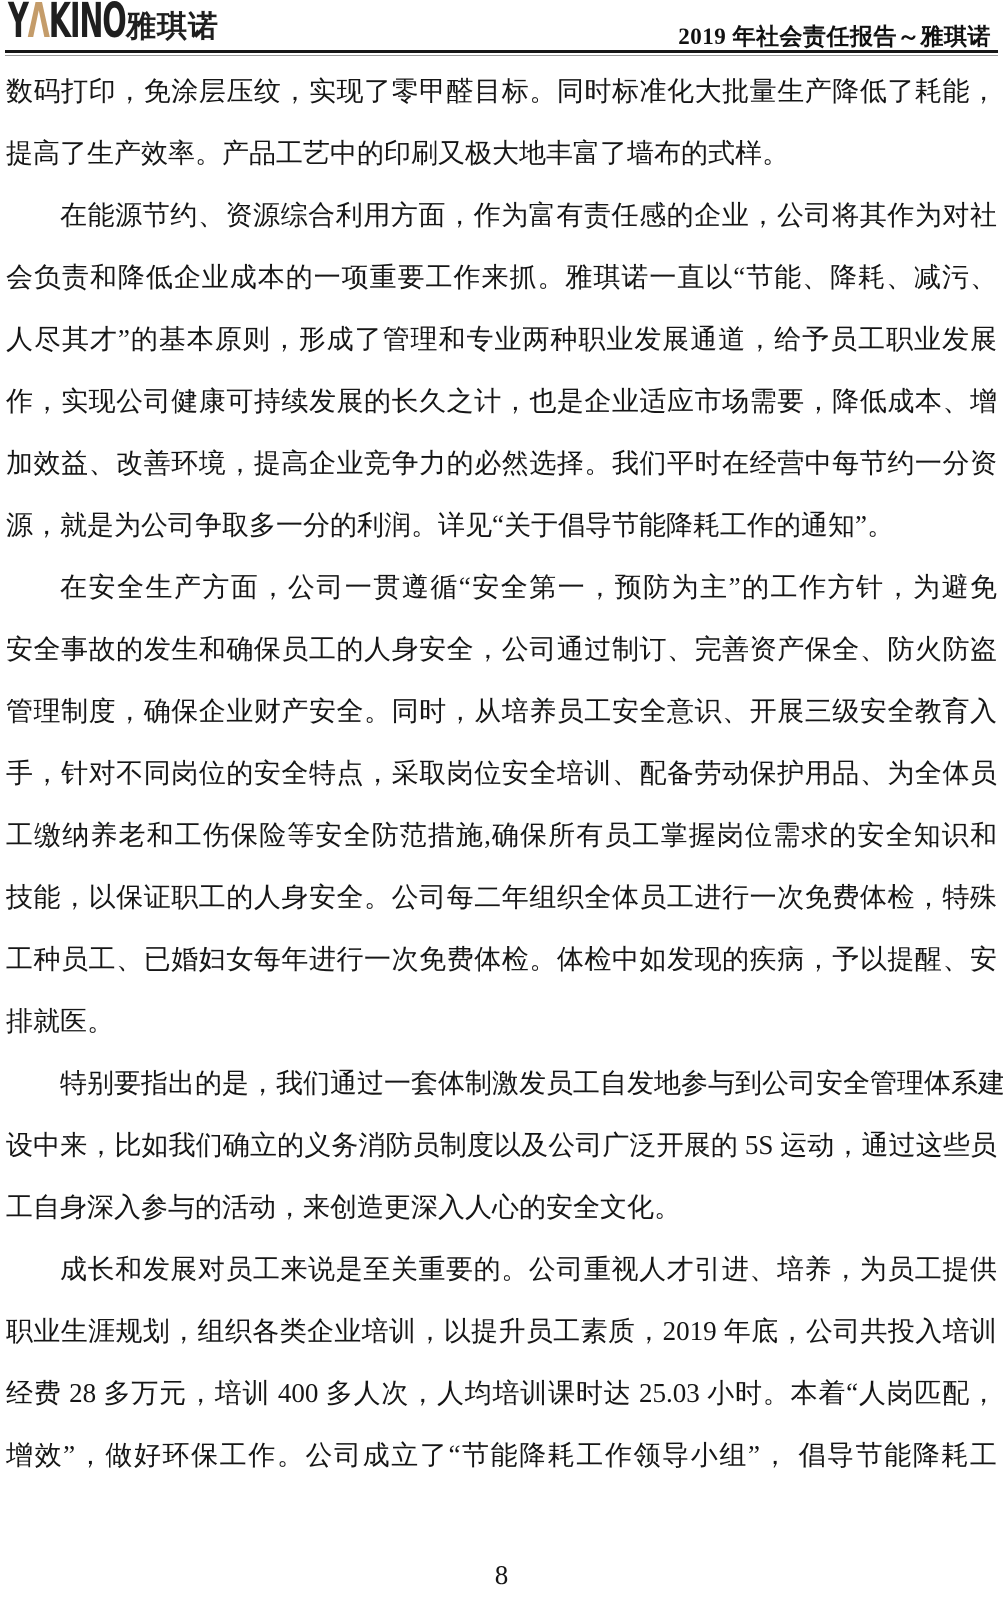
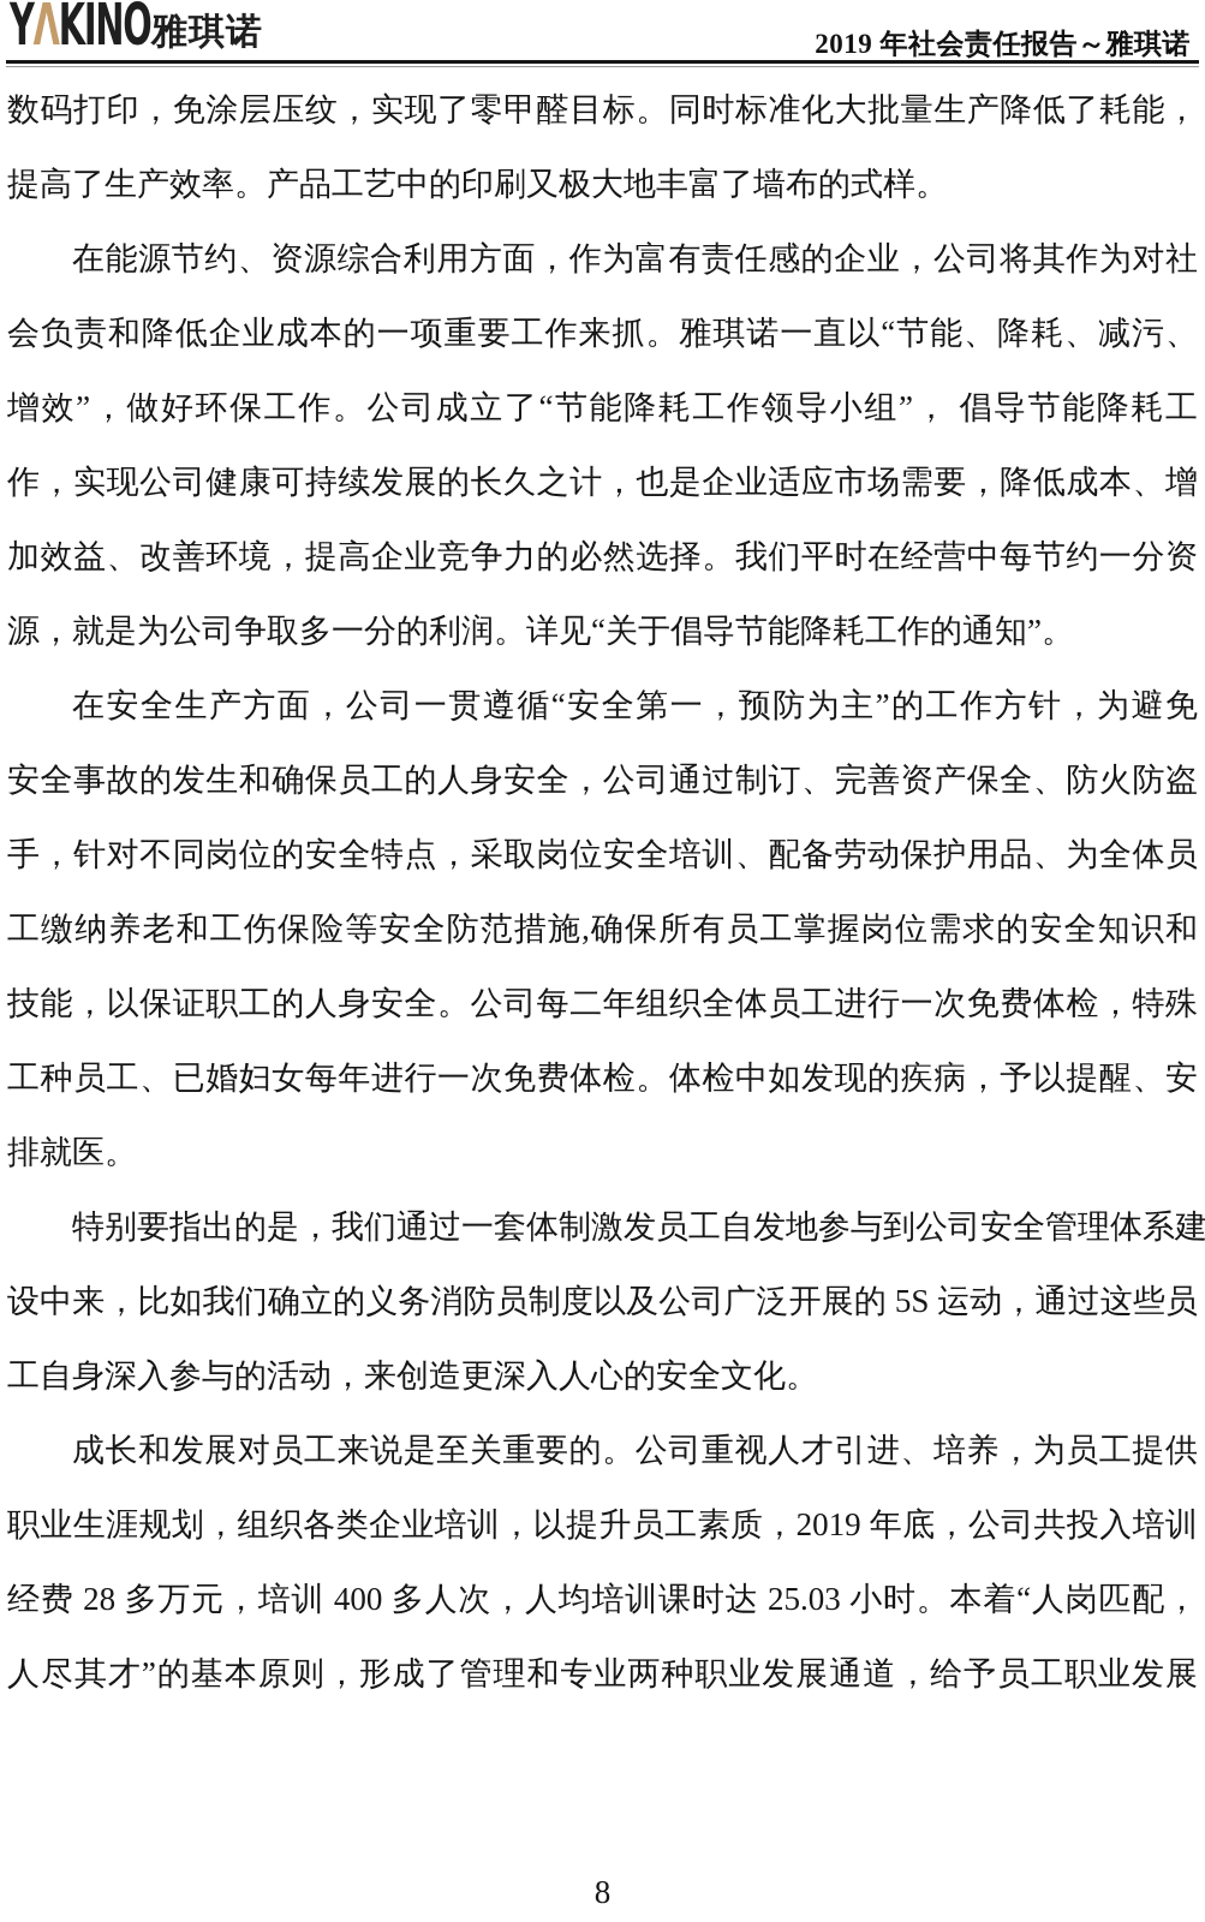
  YΛKINO
  雅琪诺
  2019 年社会责任报告～雅琪诺
  数码打印，免涂层压纹，实现了零甲醛目标。同时标准化大批量生产降低了耗能，
  提高了生产效率。产品工艺中的印刷又极大地丰富了墙布的式样。
  在能源节约、资源综合利用方面，作为富有责任感的企业，公司将其作为对社
  会负责和降低企业成本的一项重要工作来抓。雅琪诺一直以“节能、降耗、减污、
- 人尽其才”的基本原则，形成了管理和专业两种职业发展通道，给予员工职业发展
+ 增效”，做好环保工作。公司成立了“节能降耗工作领导小组”， 倡导节能降耗工
  作，实现公司健康可持续发展的长久之计，也是企业适应市场需要，降低成本、增
  加效益、改善环境，提高企业竞争力的必然选择。我们平时在经营中每节约一分资
  源，就是为公司争取多一分的利润。详见“关于倡导节能降耗工作的通知”。
  在安全生产方面，公司一贯遵循“安全第一，预防为主”的工作方针，为避免
  安全事故的发生和确保员工的人身安全，公司通过制订、完善资产保全、防火防盗
- 管理制度，确保企业财产安全。同时，从培养员工安全意识、开展三级安全教育入
  手，针对不同岗位的安全特点，采取岗位安全培训、配备劳动保护用品、为全体员
  工缴纳养老和工伤保险等安全防范措施,确保所有员工掌握岗位需求的安全知识和
  技能，以保证职工的人身安全。公司每二年组织全体员工进行一次免费体检，特殊
  工种员工、已婚妇女每年进行一次免费体检。体检中如发现的疾病，予以提醒、安
  排就医。
  特别要指出的是，我们通过一套体制激发员工自发地参与到公司安全管理体系建
  设中来，比如我们确立的义务消防员制度以及公司广泛开展的 5S 运动，通过这些员
  工自身深入参与的活动，来创造更深入人心的安全文化。
  成长和发展对员工来说是至关重要的。公司重视人才引进、培养，为员工提供
  职业生涯规划，组织各类企业培训，以提升员工素质，2019 年底，公司共投入培训
  经费 28 多万元，培训 400 多人次，人均培训课时达 25.03 小时。本着“人岗匹配，
- 增效”，做好环保工作。公司成立了“节能降耗工作领导小组”， 倡导节能降耗工
+ 人尽其才”的基本原则，形成了管理和专业两种职业发展通道，给予员工职业发展
  8
